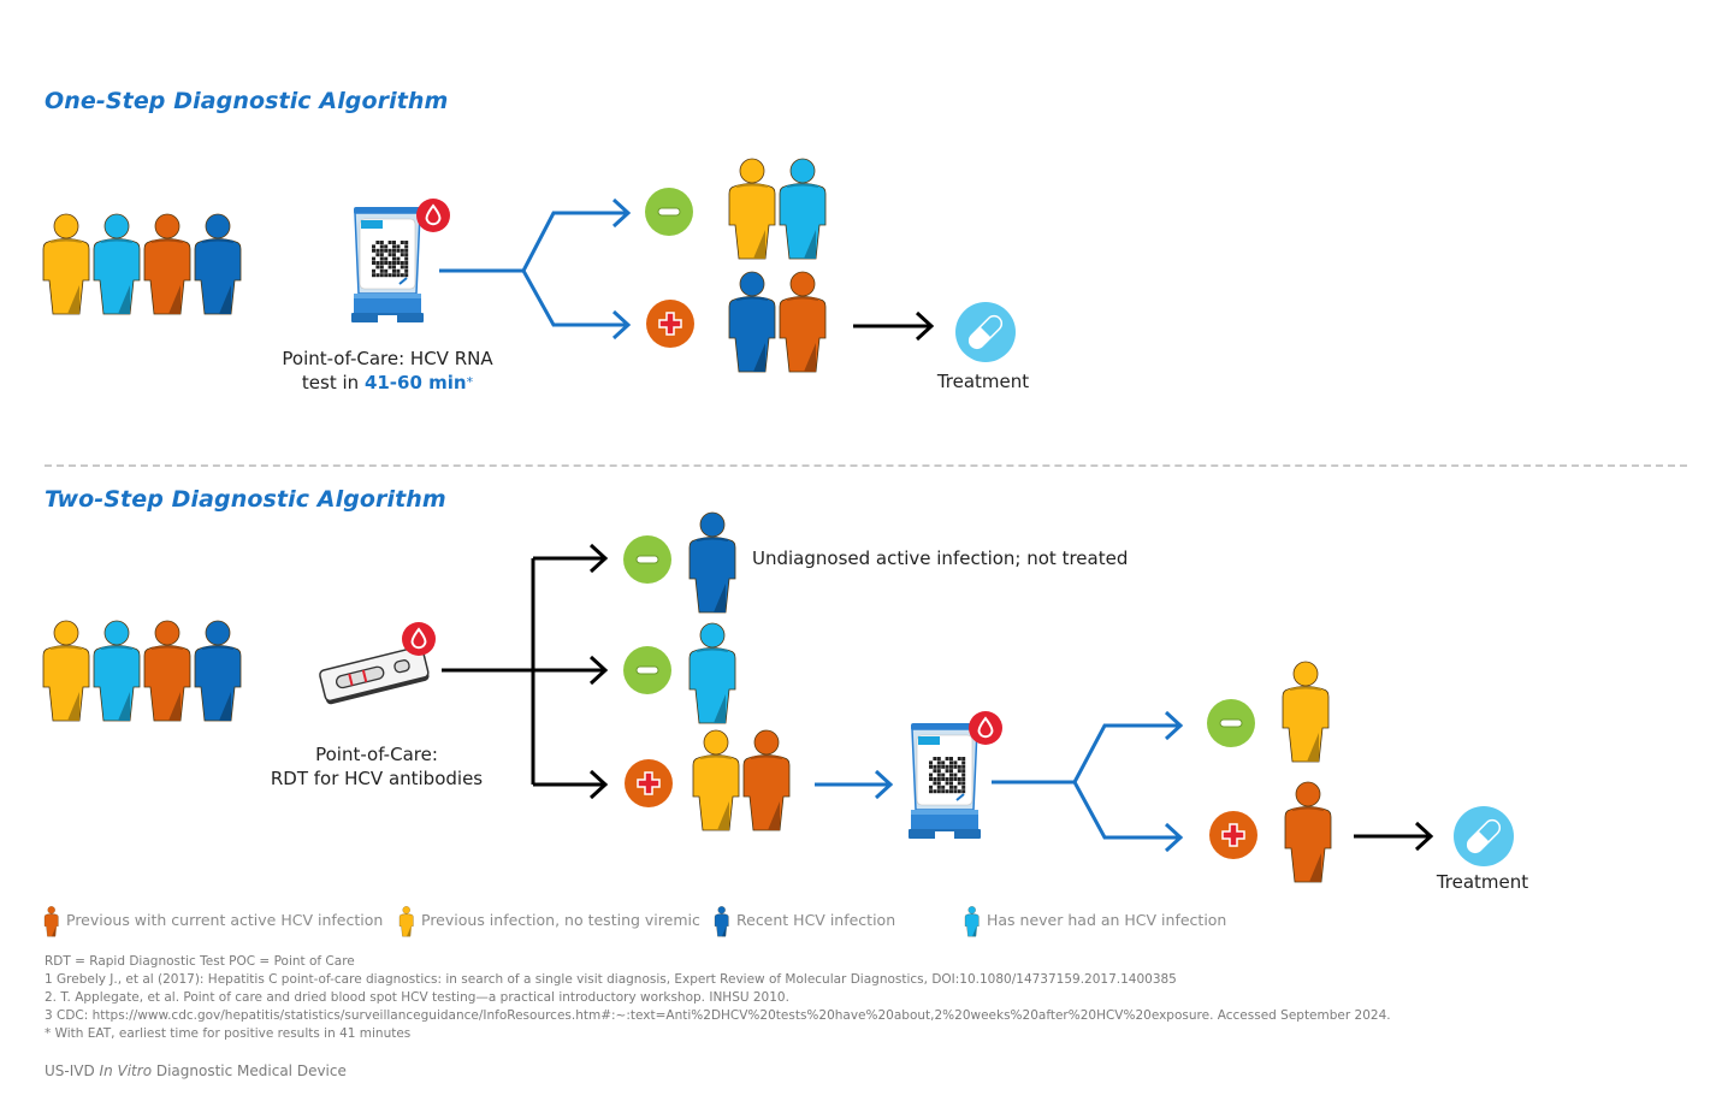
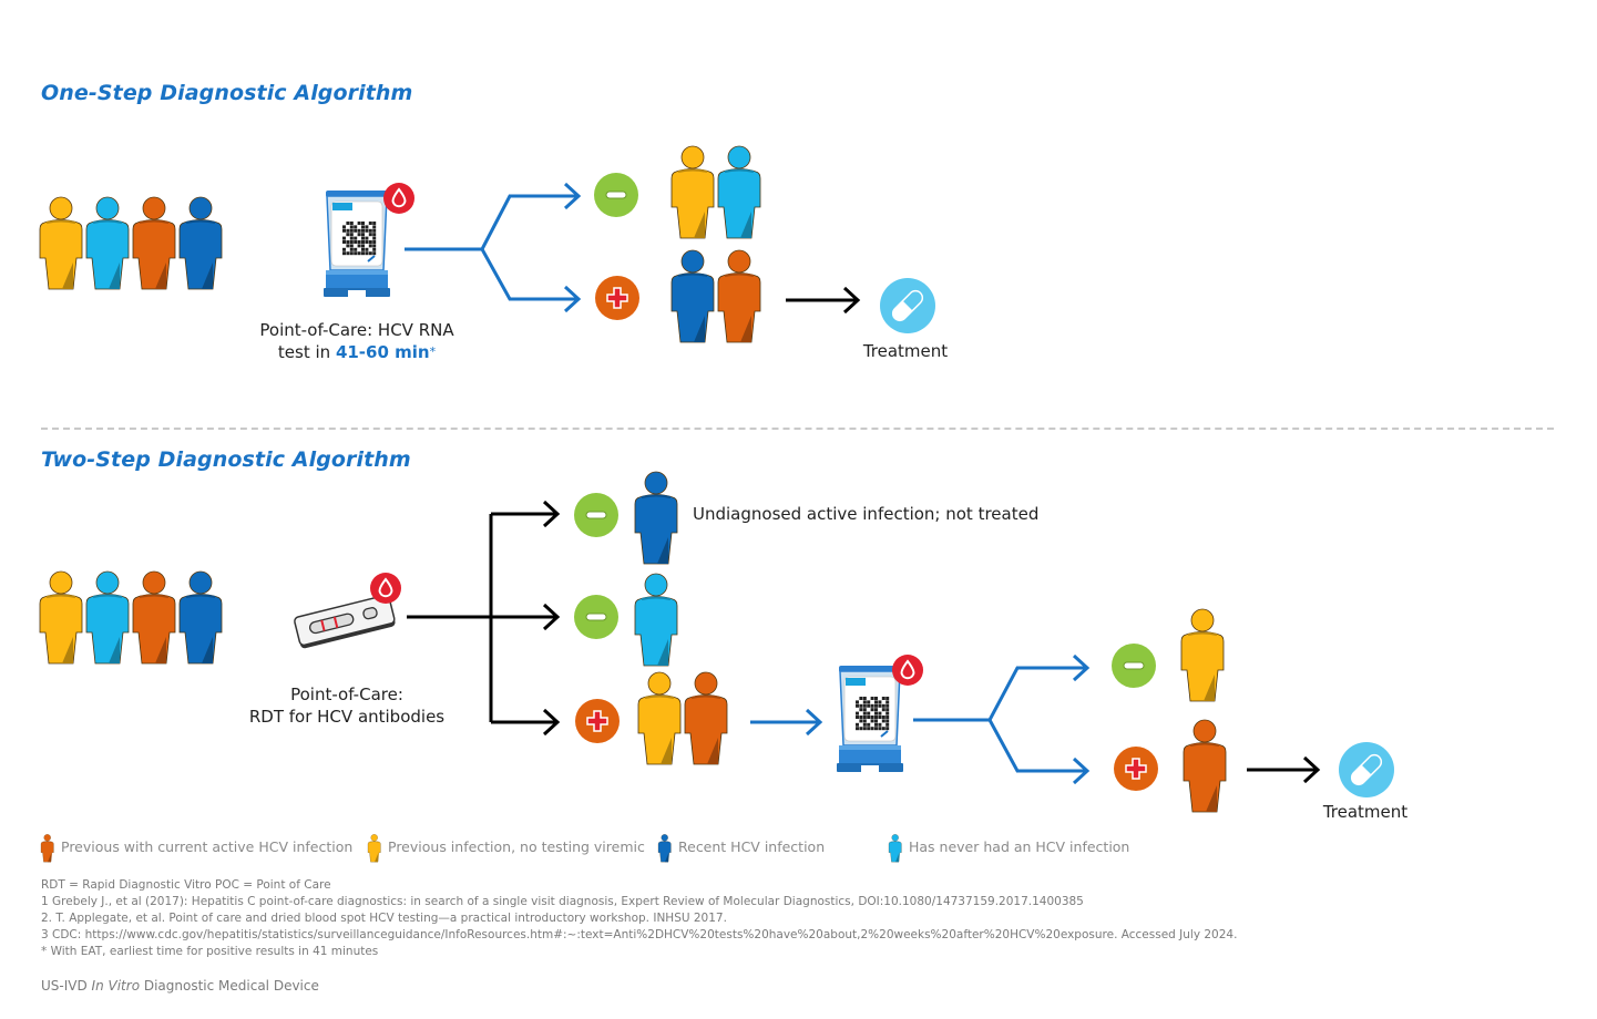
  One-Step Diagnostic Algorithm
  Two-Step Diagnostic Algorithm
  Point-of-Care: HCV RNA
  test in 41-60 min*
  Treatment
  Point-of-Care:
  RDT for HCV antibodies
  Undiagnosed active infection; not treated
  Treatment
  Previous with current active HCV infection
  Previous infection, no testing viremic
  Recent HCV infection
  Has never had an HCV infection
- RDT = Rapid Diagnostic Test POC = Point of Care
+ RDT = Rapid Diagnostic Vitro POC = Point of Care
  1 Grebely J., et al (2017): Hepatitis C point-of-care diagnostics: in search of a single visit diagnosis, Expert Review of Molecular Diagnostics, DOI:10.1080/14737159.2017.1400385
- 2. T. Applegate, et al. Point of care and dried blood spot HCV testing—a practical introductory workshop. INHSU 2010.
+ 2. T. Applegate, et al. Point of care and dried blood spot HCV testing—a practical introductory workshop. INHSU 2017.
- 3 CDC: https://www.cdc.gov/hepatitis/statistics/surveillanceguidance/InfoResources.htm#:~:text=Anti%2DHCV%20tests%20have%20about,2%20weeks%20after%20HCV%20exposure. Accessed September 2024.
+ 3 CDC: https://www.cdc.gov/hepatitis/statistics/surveillanceguidance/InfoResources.htm#:~:text=Anti%2DHCV%20tests%20have%20about,2%20weeks%20after%20HCV%20exposure. Accessed July 2024.
  * With EAT, earliest time for positive results in 41 minutes
  US-IVD In Vitro Diagnostic Medical Device
